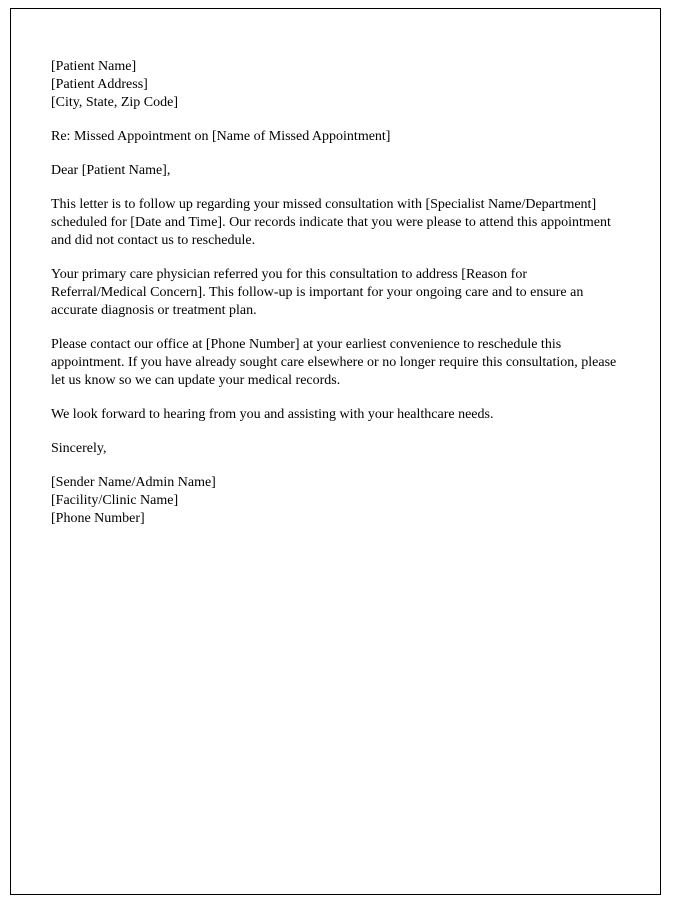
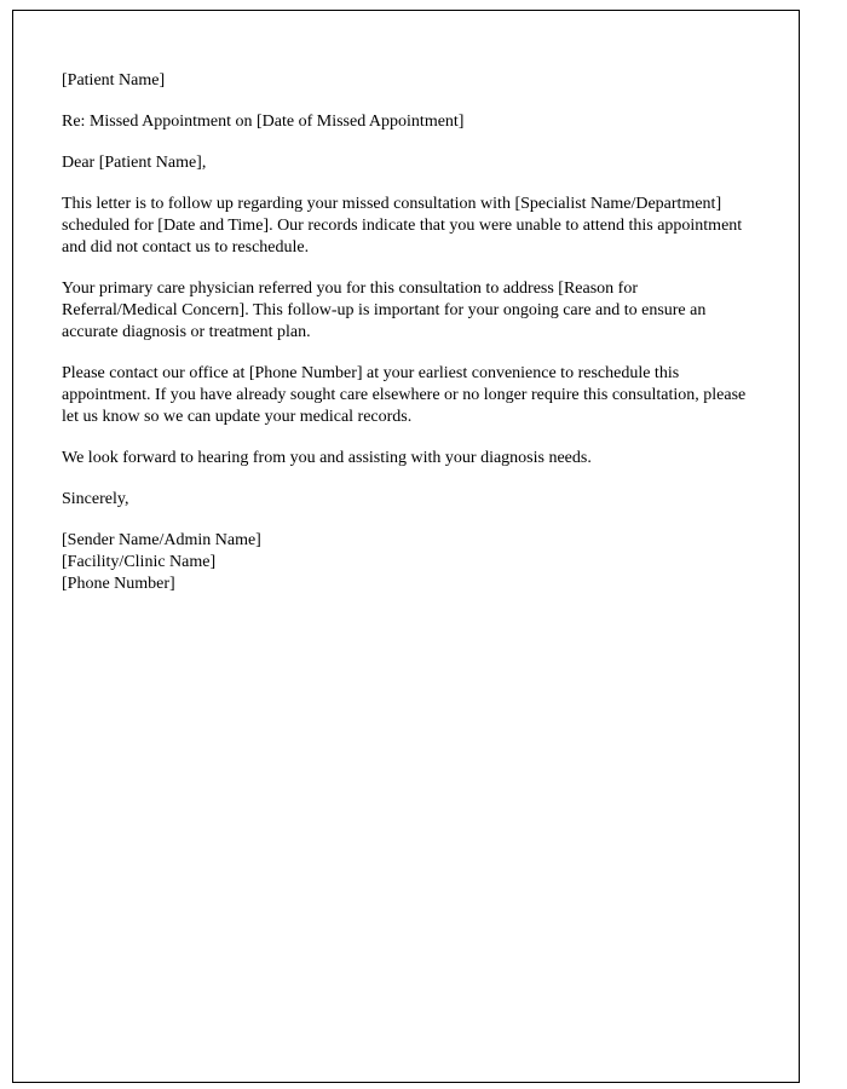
  [Patient Name]
- [Patient Address]
- [City, State, Zip Code]
- Re: Missed Appointment on [Name of Missed Appointment]
+ Re: Missed Appointment on [Date of Missed Appointment]
  Dear [Patient Name],
- This letter is to follow up regarding your missed consultation with [Specialist Name/Department] scheduled for [Date and Time]. Our records indicate that you were please to attend this appointment and did not contact us to reschedule.
+ This letter is to follow up regarding your missed consultation with [Specialist Name/Department] scheduled for [Date and Time]. Our records indicate that you were unable to attend this appointment and did not contact us to reschedule.
  Your primary care physician referred you for this consultation to address [Reason for Referral/Medical Concern]. This follow-up is important for your ongoing care and to ensure an accurate diagnosis or treatment plan.
  Please contact our office at [Phone Number] at your earliest convenience to reschedule this appointment. If you have already sought care elsewhere or no longer require this consultation, please let us know so we can update your medical records.
- We look forward to hearing from you and assisting with your healthcare needs.
+ We look forward to hearing from you and assisting with your diagnosis needs.
  Sincerely,
  [Sender Name/Admin Name]
  [Facility/Clinic Name]
  [Phone Number]
